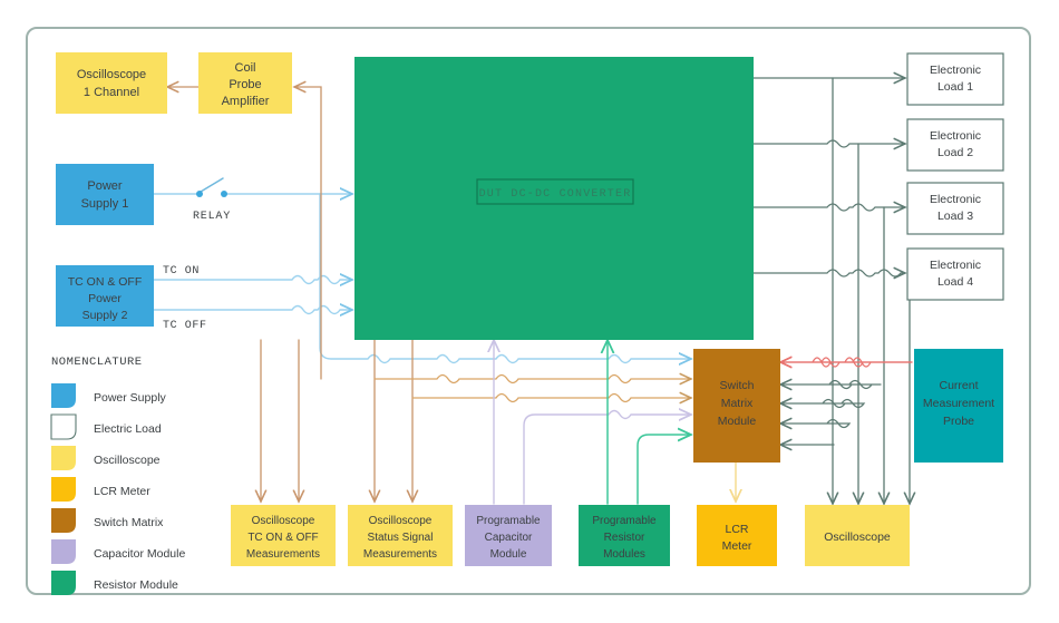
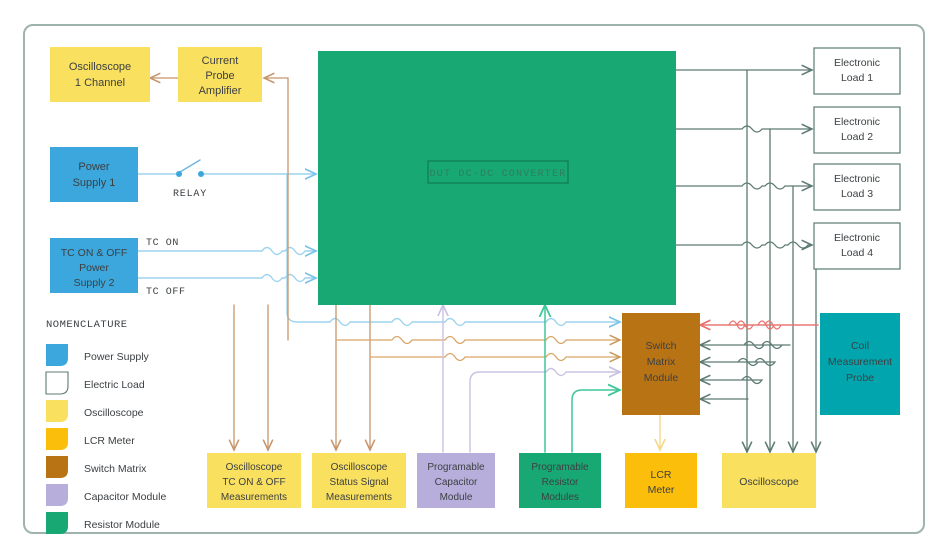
  Oscilloscope
  1 Channel
- Coil
+ Current
  Probe
  Amplifier
  Power
  Supply 1
  RELAY
  TC ON & OFF
  Power
  Supply 2
  TC ON
  TC OFF
  DUT DC-DC CONVERTER
  Electronic
  Load 1
  Electronic
  Load 2
  Electronic
  Load 3
  Electronic
  Load 4
  Switch
  Matrix
  Module
- Current
+ Coil
  Measurement
  Probe
  Oscilloscope
  TC ON & OFF
  Measurements
  Oscilloscope
  Status Signal
  Measurements
  Programable
  Capacitor
  Module
  Programable
  Resistor
  Modules
  LCR
  Meter
  Oscilloscope
  NOMENCLATURE
  Power Supply
  Electric Load
  Oscilloscope
  LCR Meter
  Switch Matrix
  Capacitor Module
  Resistor Module
